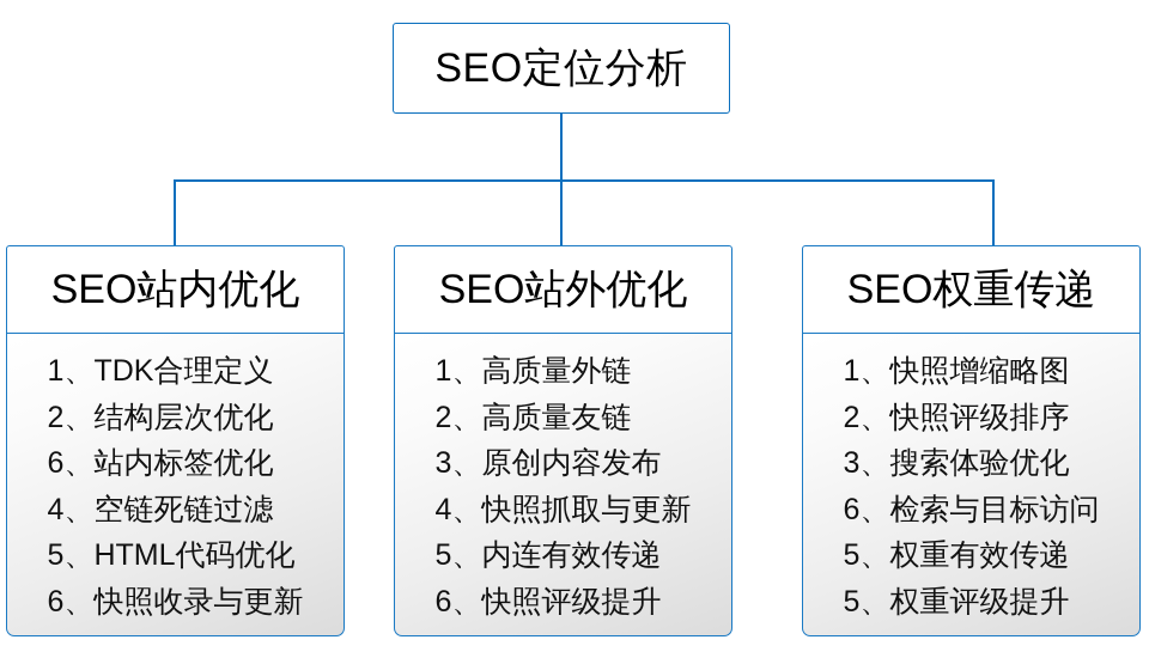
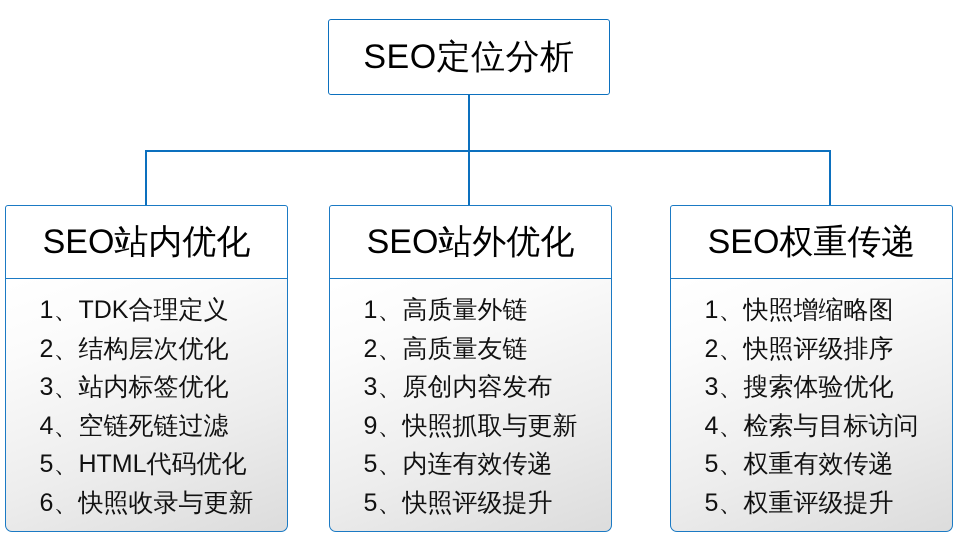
  SEO定位分析
  SEO站内优化
  1、TDK合理定义
  2、结构层次优化
- 6、站内标签优化
+ 3、站内标签优化
  4、空链死链过滤
  5、HTML代码优化
  6、快照收录与更新
  SEO站外优化
  1、高质量外链
  2、高质量友链
  3、原创内容发布
- 4、快照抓取与更新
+ 9、快照抓取与更新
  5、内连有效传递
- 6、快照评级提升
+ 5、快照评级提升
  SEO权重传递
  1、快照增缩略图
  2、快照评级排序
  3、搜索体验优化
- 6、检索与目标访问
+ 4、检索与目标访问
  5、权重有效传递
  5、权重评级提升
